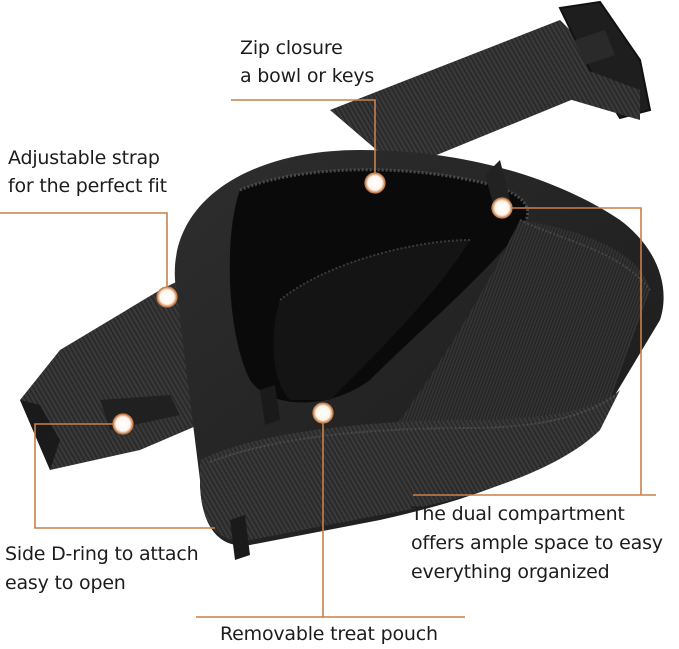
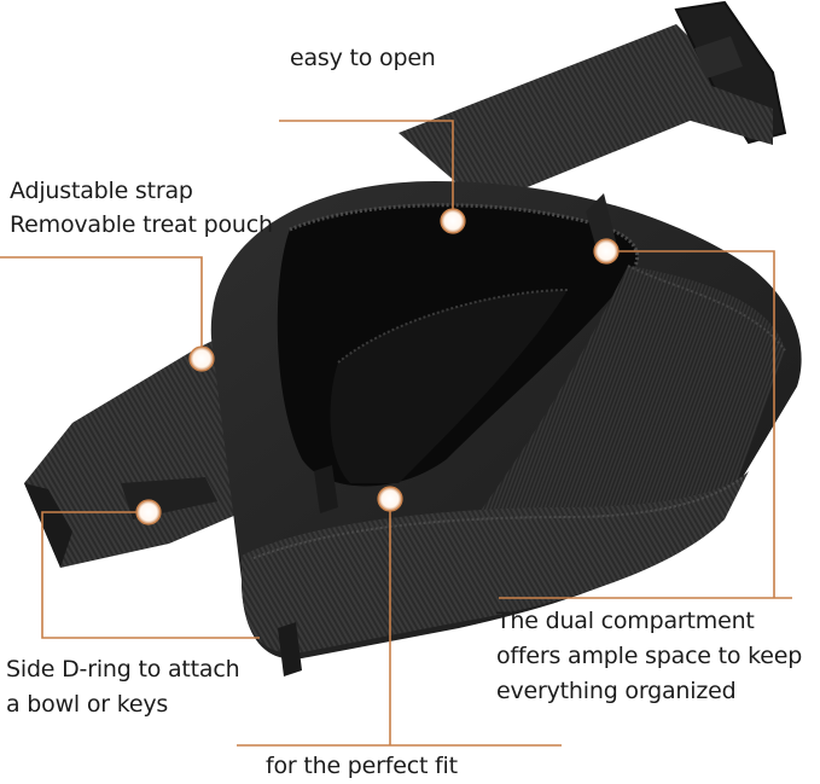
- Zip closure
- a bowl or keys
+ easy to open
  Adjustable strap
- for the perfect fit
+ Removable treat pouch
  The dual compartment
- offers ample space to easy
+ offers ample space to keep
  everything organized
  Side D-ring to attach
- easy to open
+ a bowl or keys
- Removable treat pouch
+ for the perfect fit
